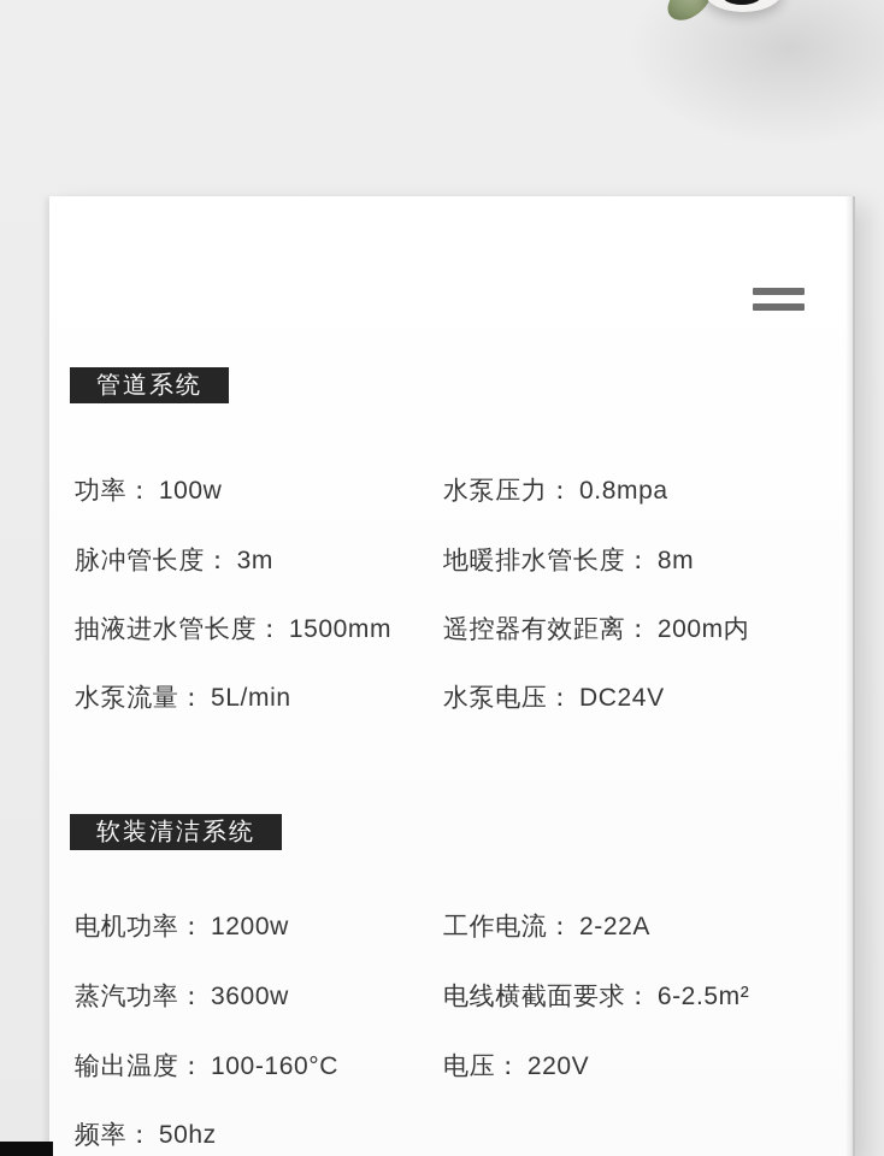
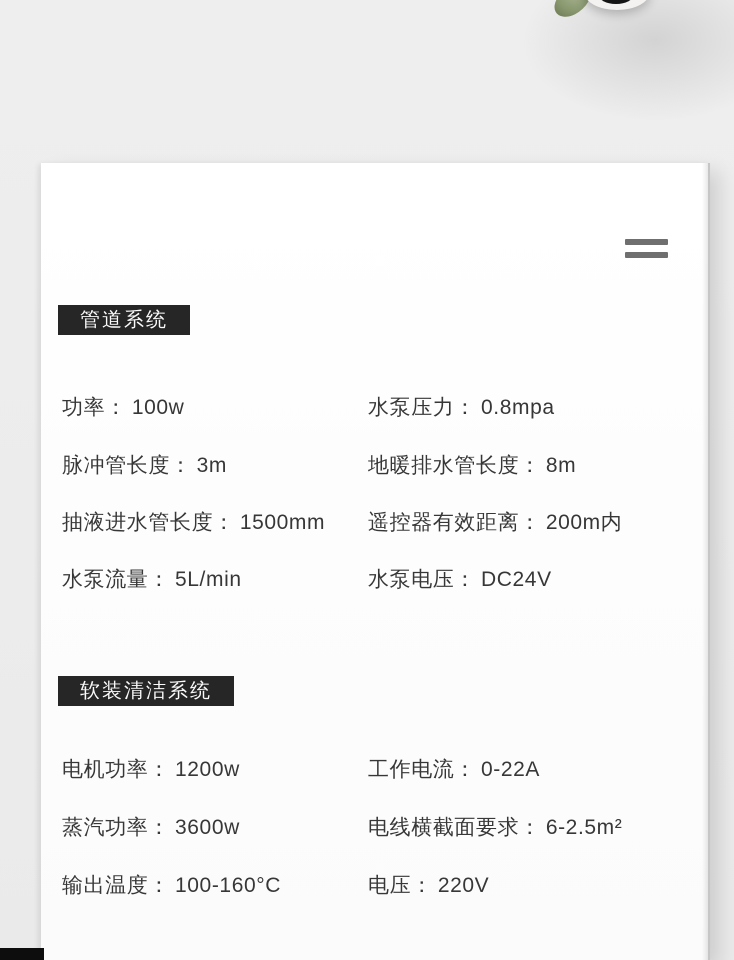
  管道系统
  功率： 100w
  水泵压力： 0.8mpa
  脉冲管长度： 3m
  地暖排水管长度： 8m
  抽液进水管长度： 1500mm
  遥控器有效距离： 200m内
  水泵流量： 5L/min
  水泵电压： DC24V
  软装清洁系统
  电机功率： 1200w
- 工作电流： 2-22A
+ 工作电流： 0-22A
  蒸汽功率： 3600w
  电线横截面要求： 6-2.5m²
  输出温度： 100-160°C
  电压： 220V
- 频率： 50hz
